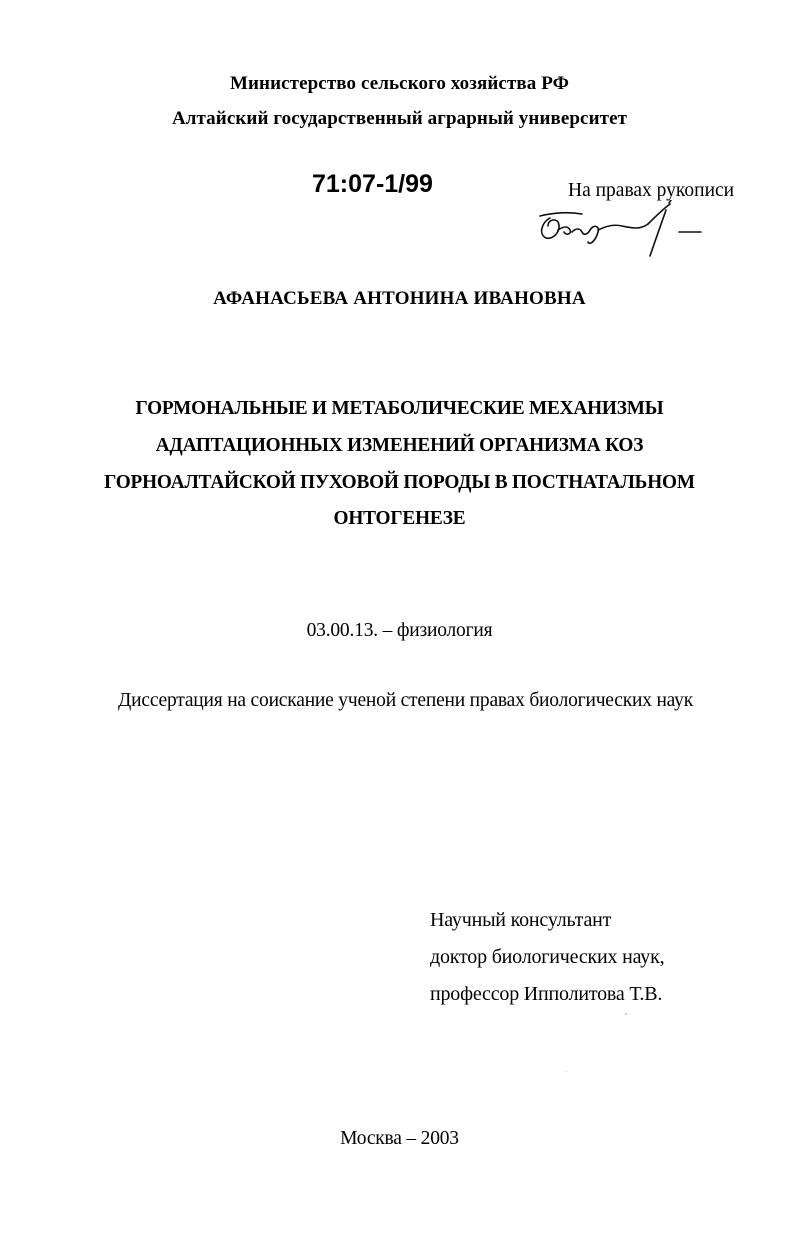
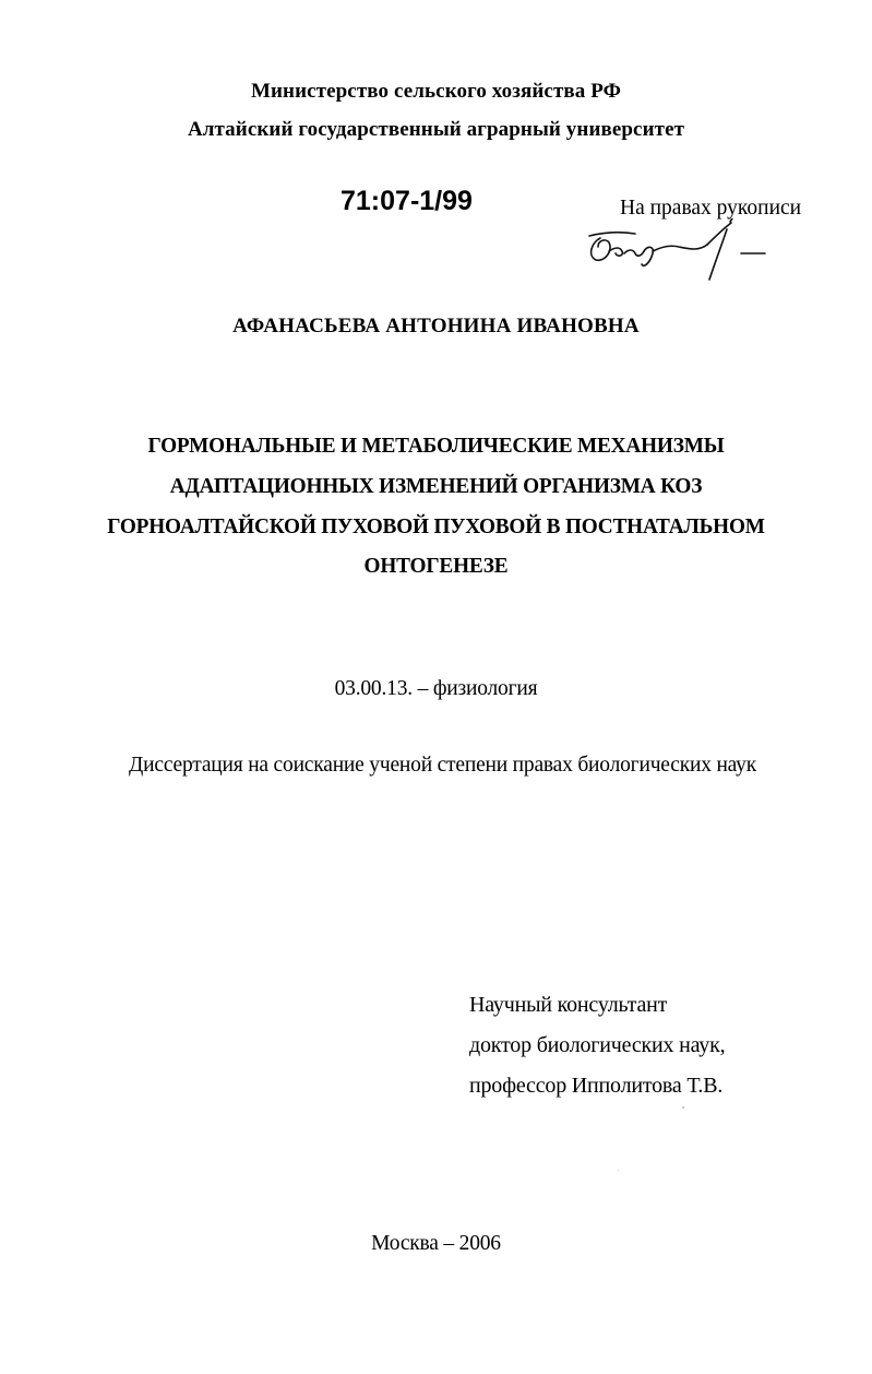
  Министерство сельского хозяйства РФ
  Алтайский государственный аграрный университет
  71:07-1/99
  На правах рукописи
  АФАНАСЬЕВА АНТОНИНА ИВАНОВНА
  ГОРМОНАЛЬНЫЕ И МЕТАБОЛИЧЕСКИЕ МЕХАНИЗМЫ
  АДАПТАЦИОННЫХ ИЗМЕНЕНИЙ ОРГАНИЗМА КОЗ
- ГОРНОАЛТАЙСКОЙ ПУХОВОЙ ПОРОДЫ В ПОСТНАТАЛЬНОМ
+ ГОРНОАЛТАЙСКОЙ ПУХОВОЙ ПУХОВОЙ В ПОСТНАТАЛЬНОМ
  ОНТОГЕНЕЗЕ
  03.00.13. – физиология
  Диссертация на соискание ученой степени правах биологических наук
  Научный консультант
  доктор биологических наук,
  профессор Ипполитова Т.В.
- Москва – 2003
+ Москва – 2006
